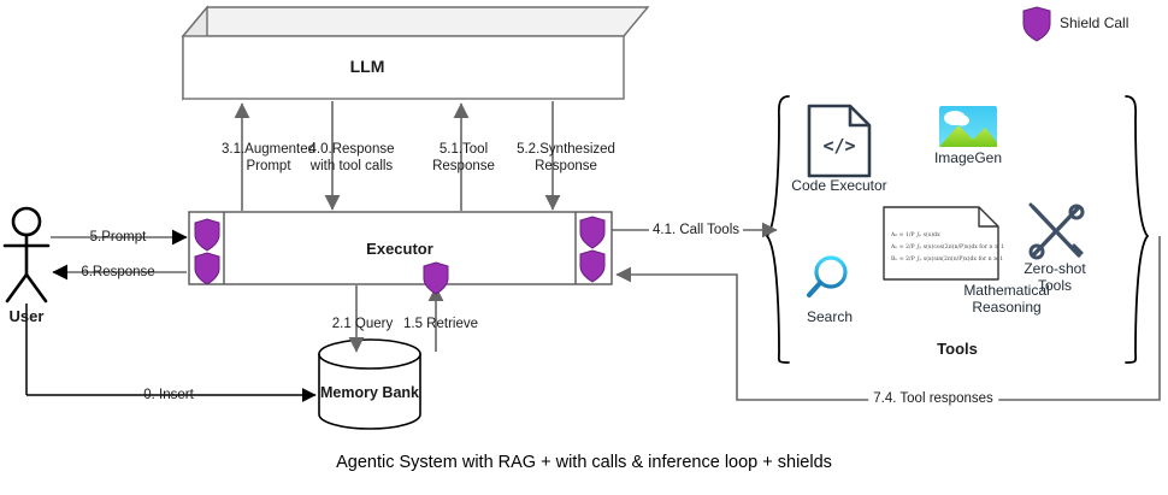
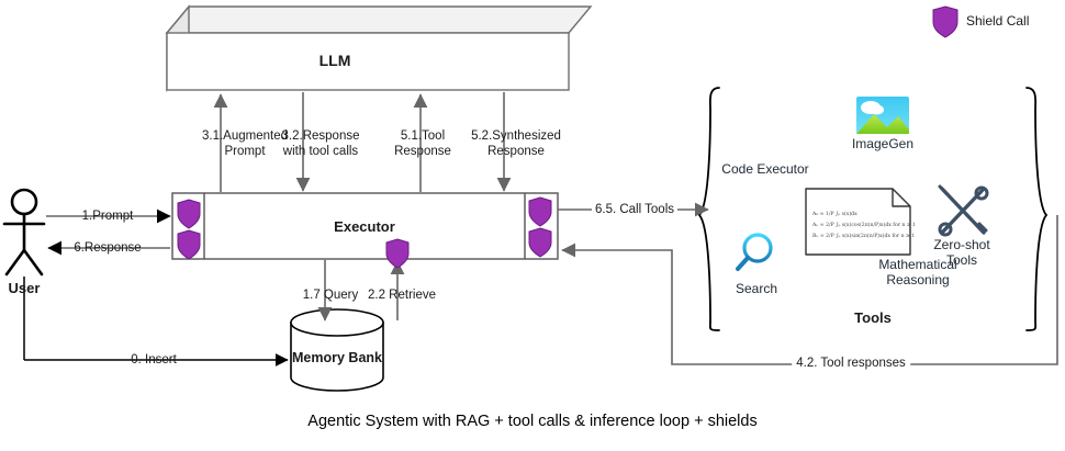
- </>
  LLM
  Executor
  User
  Memory Bank
  Tools
- 5.Prompt
+ 1.Prompt
  6.Response
  0. Insert
- 2.1 Query
+ 1.7 Query
- 1.5 Retrieve
+ 2.2 Retrieve
  3.1.Augmented
  Prompt
- 4.0.Response
+ 3.2.Response
  with tool calls
  5.1.Tool
  Response
  5.2.Synthesized
  Response
- 4.1. Call Tools
+ 6.5. Call Tools
- 7.4. Tool responses
+ 4.2. Tool responses
  Code Executor
  ImageGen
  Search
  Mathematical
  Reasoning
  Zero-shot
  Tools
  Shield Call
- Agentic System with RAG + with calls & inference loop + shields
+ Agentic System with RAG + tool calls & inference loop + shields
